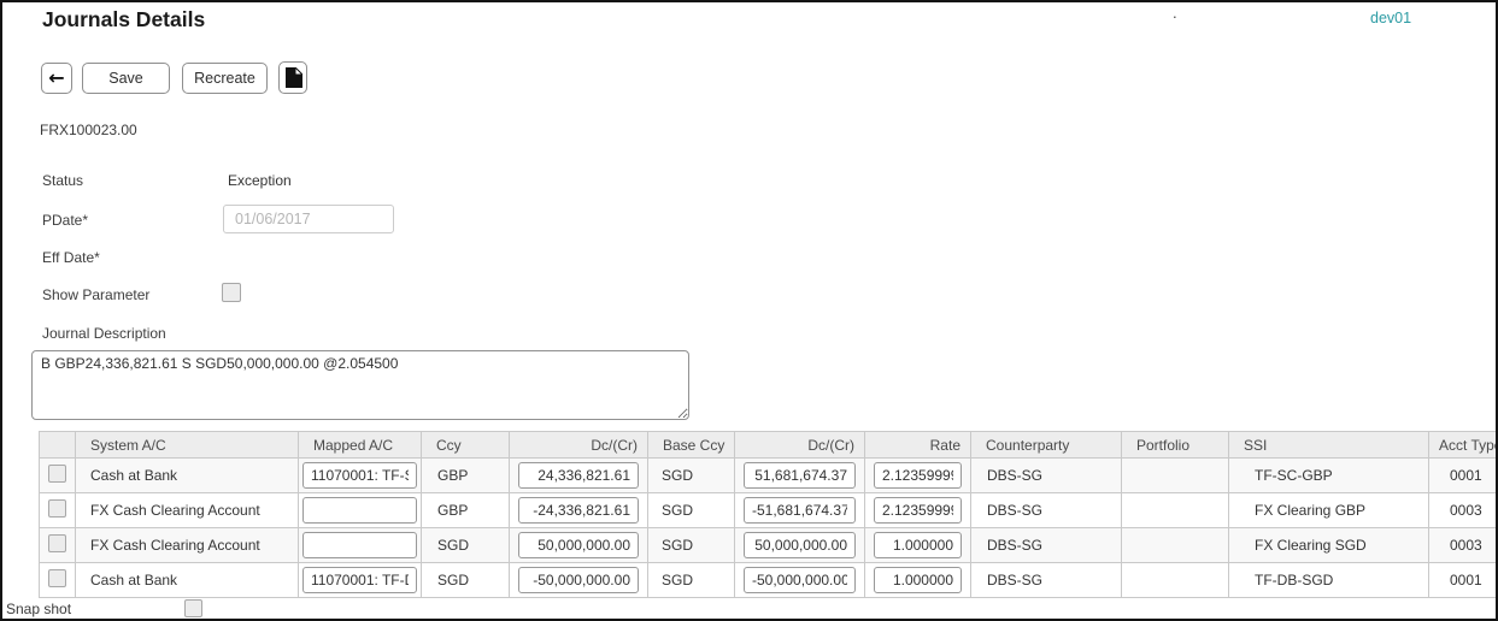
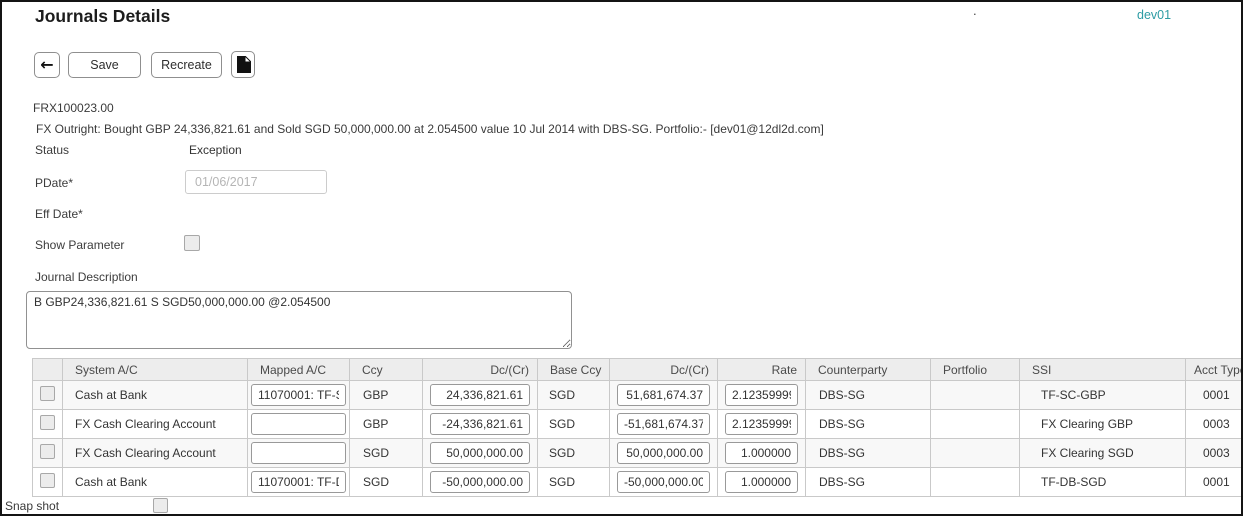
  Journals Details
  .
  dev01
  ←
  Save
  Recreate
  FRX100023.00
+ FX Outright: Bought GBP 24,336,821.61 and Sold SGD 50,000,000.00 at 2.054500 value 10 Jul 2014 with DBS-SG. Portfolio:- [dev01@12dl2d.com]
  Status
  Exception
  PDate*
  01/06/2017
  Eff Date*
  Show Parameter
  Journal Description
  B GBP24,336,821.61 S SGD50,000,000.00 @2.054500
  	System A/C	Mapped A/C	Ccy	Dc/(Cr)	Base Ccy	Dc/(Cr)	Rate	Counterparty	Portfolio	SSI	Acct Typ
  	Cash at Bank	11070001: TF-	GBP	24,336,821.61	SGD	51,681,674.37	2.1235999	DBS-SG		TF-SC-GBP	0001
  	FX Cash Clearing Account		GBP	-24,336,821.61	SGD	-51,681,674.37	2.1235999	DBS-SG		FX Clearing GBP	0003
  	FX Cash Clearing Account		SGD	50,000,000.00	SGD	50,000,000.00	1.000000	DBS-SG		FX Clearing SGD	0003
  	Cash at Bank	11070001: TF-	SGD	-50,000,000.00	SGD	-50,000,000.00	1.000000	DBS-SG		TF-DB-SGD	0001
  Snap shot
